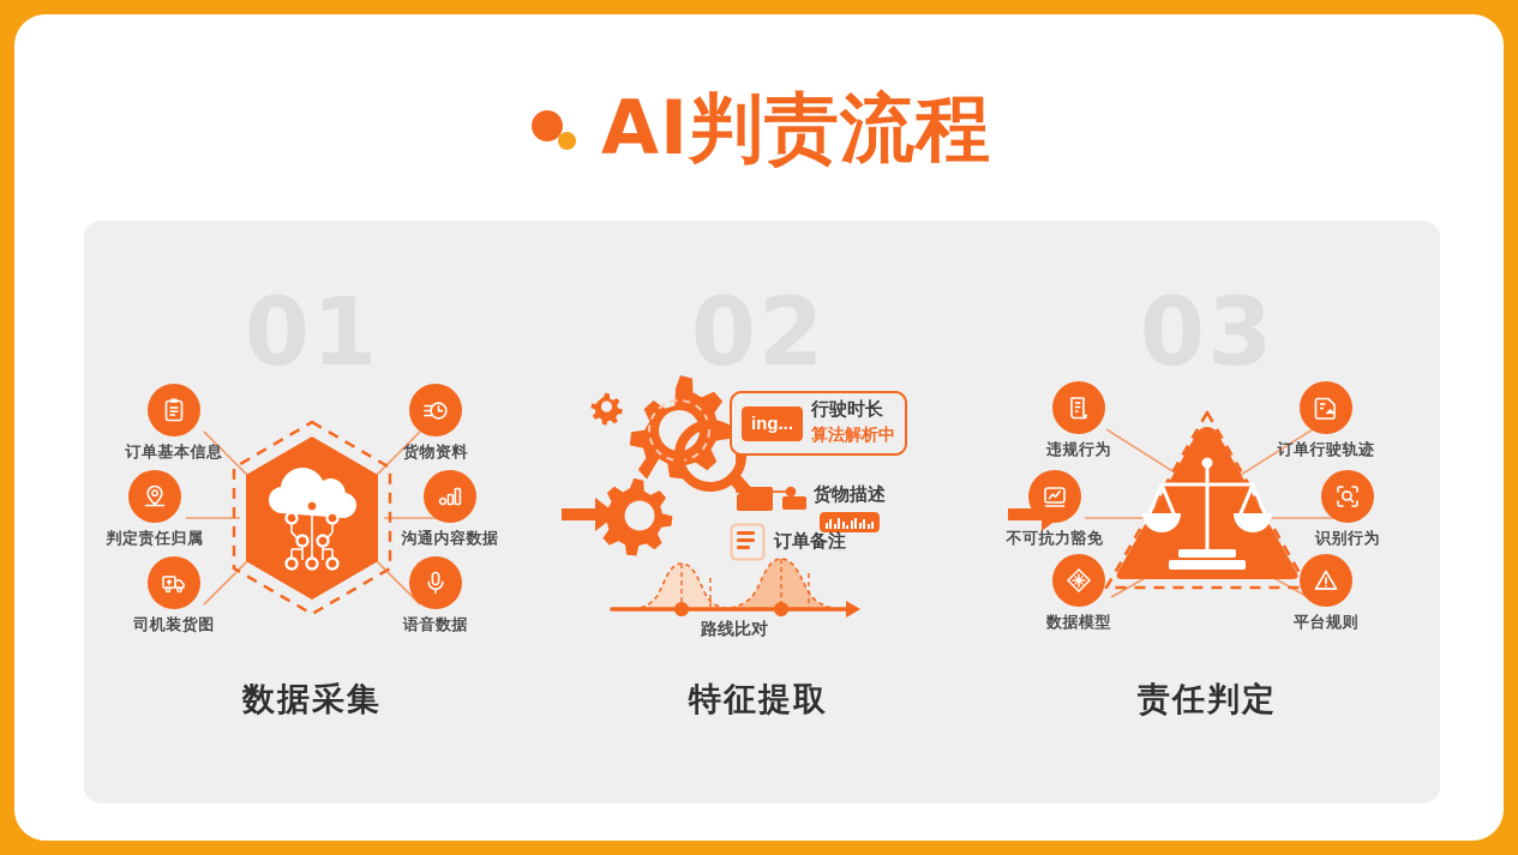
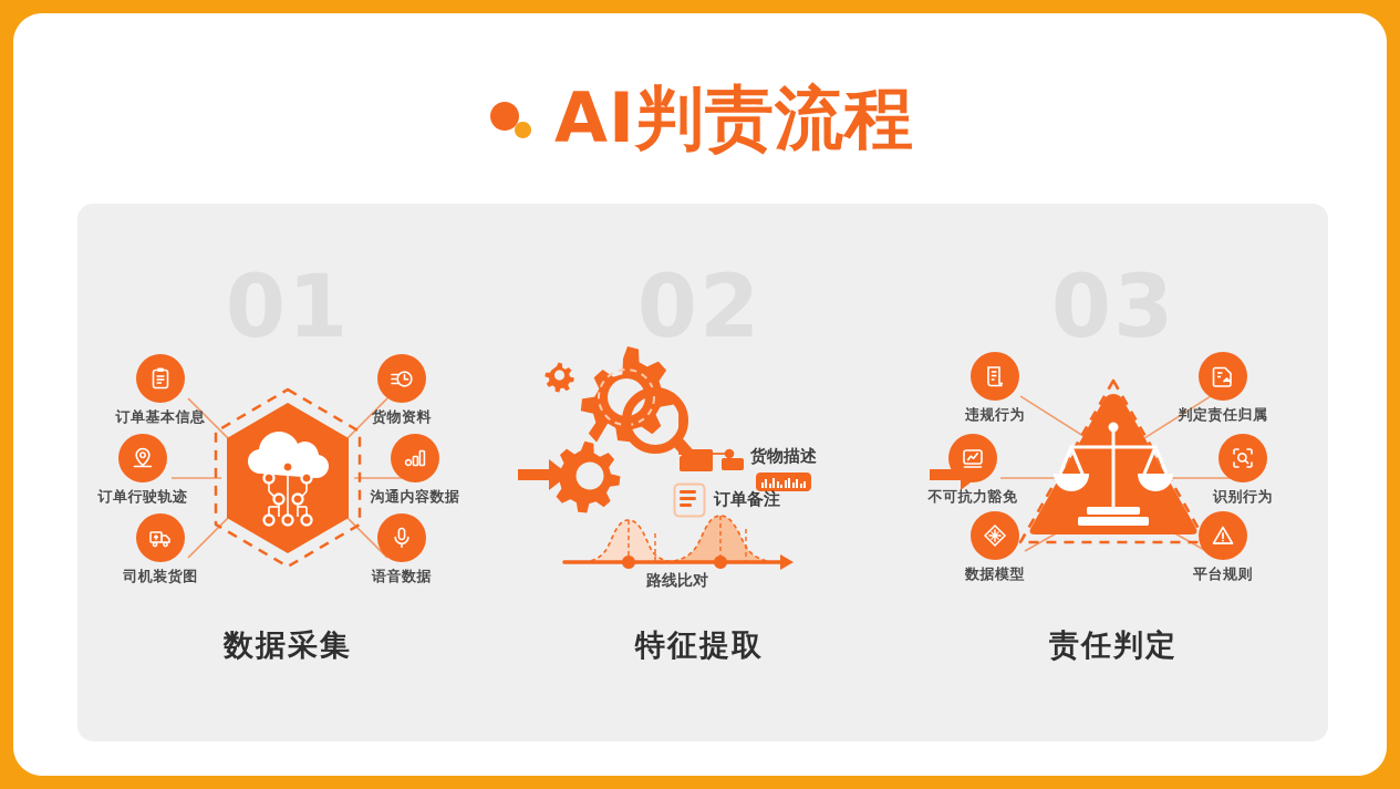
  AI判责流程
  订单基本信息
- 判定责任归属
+ 订单行驶轨迹
  司机装货图
  货物资料
  沟通内容数据
  语音数据
  数据采集
  02
- ing...
- 行驶时长
- 算法解析中
  货物描述
  订单备注
  路线比对
  特征提取
  违规行为
  不可抗力豁免
  数据模型
- 订单行驶轨迹
+ 判定责任归属
  识别行为
  平台规则
  责任判定
